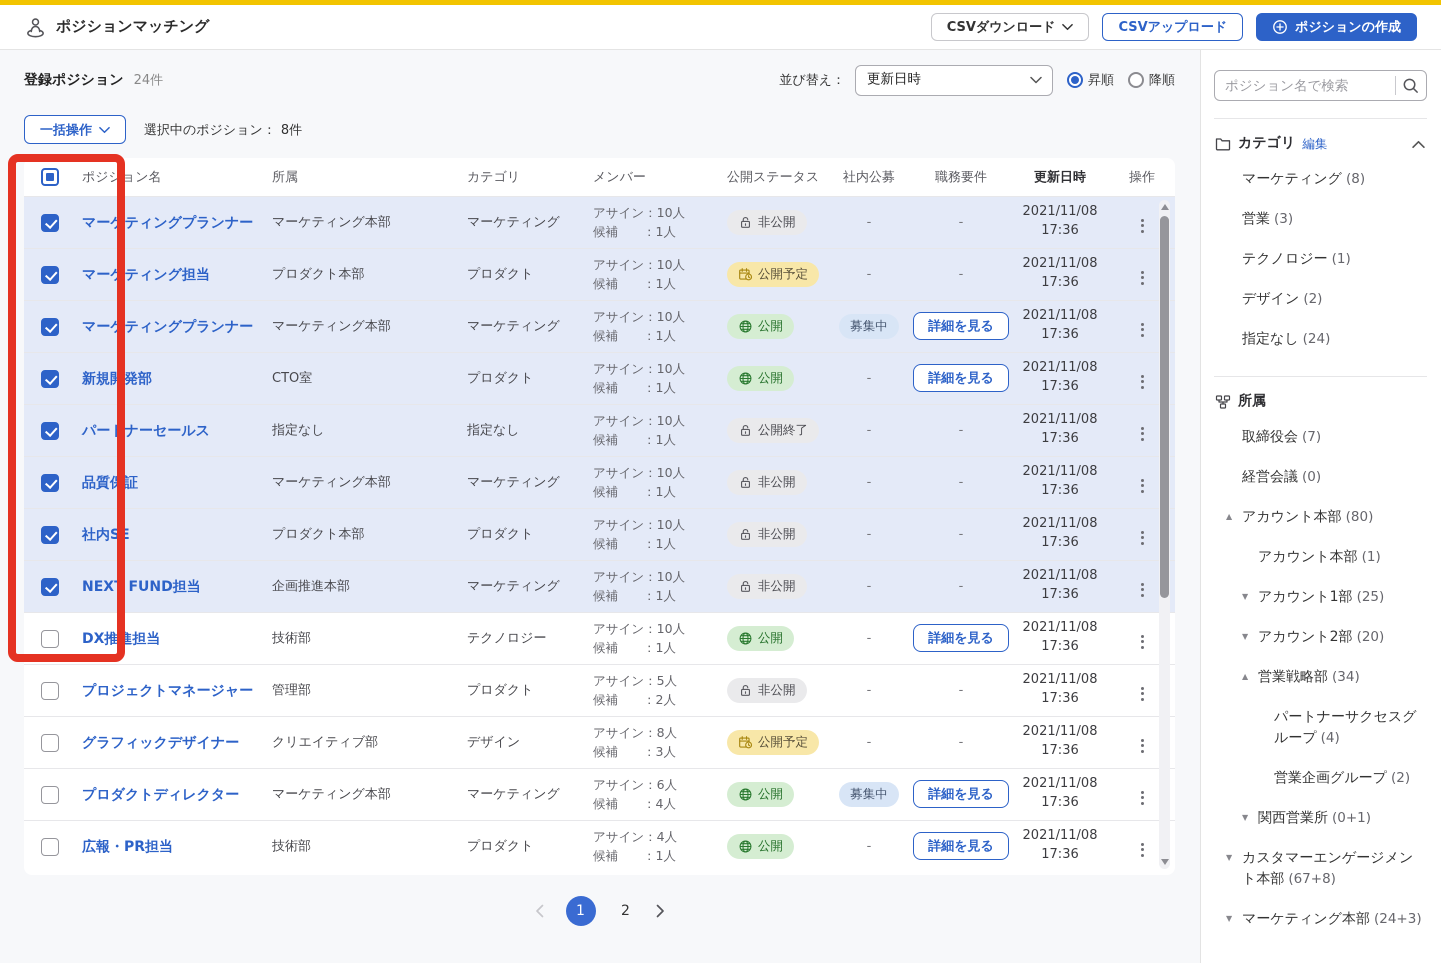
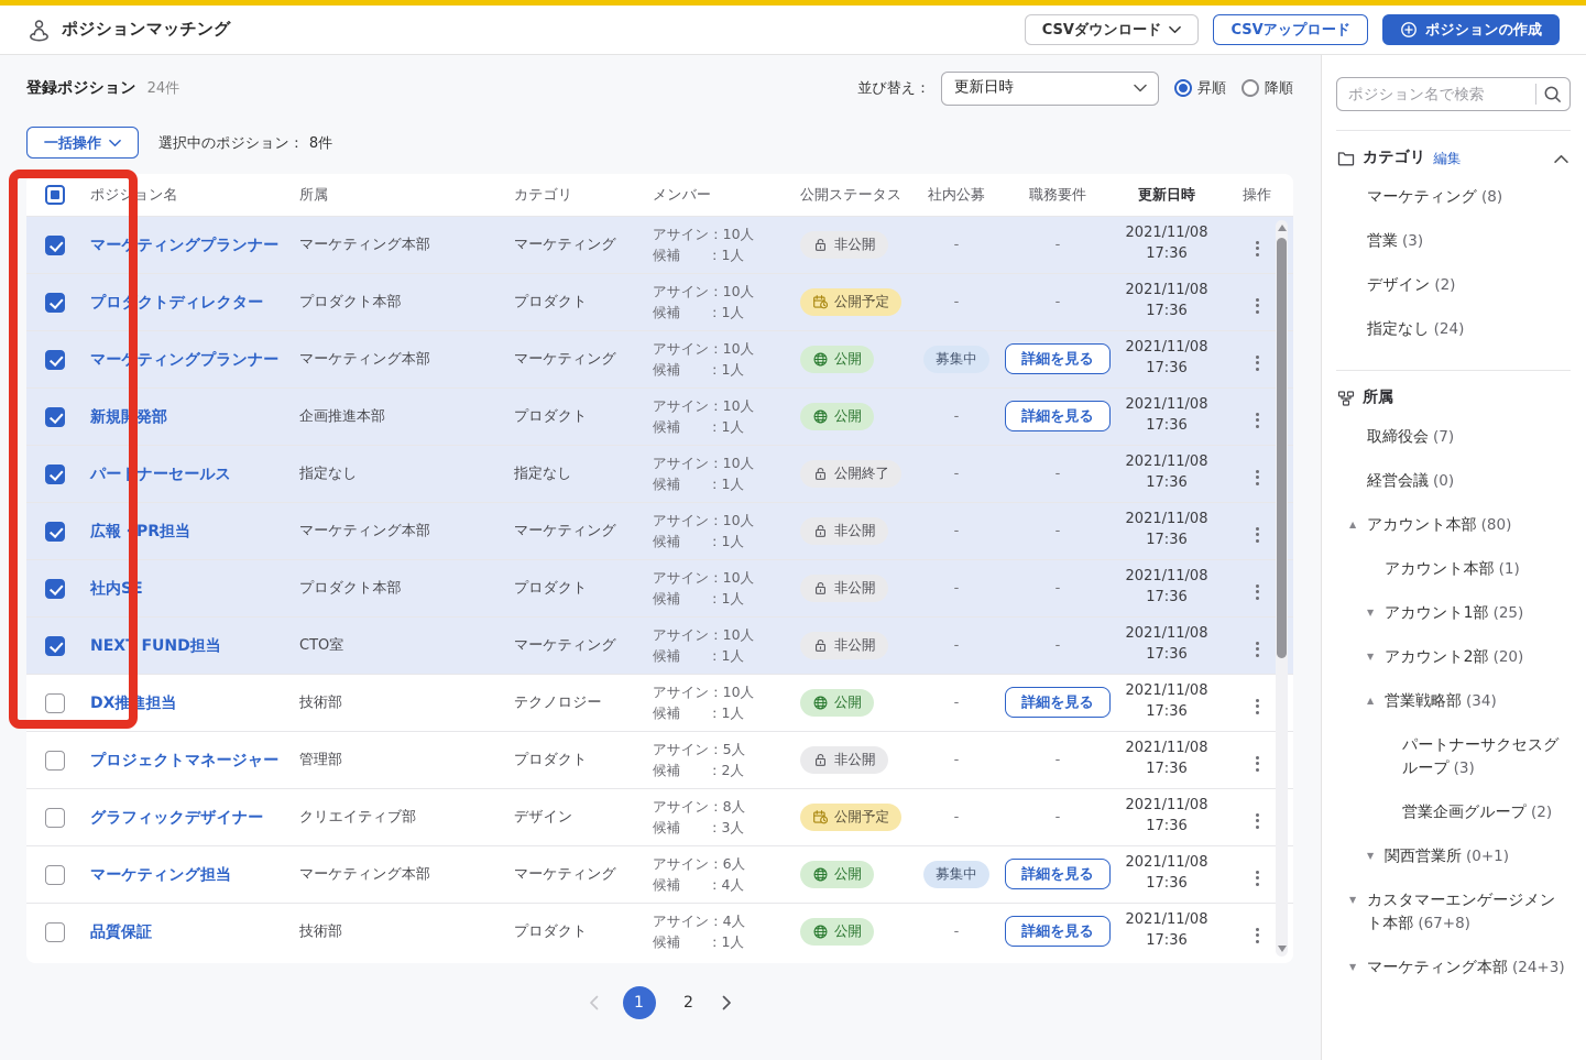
  ポジションマッチング
  CSVダウンロード
  CSVアップロード
  ポジションの作成
  登録ポジション
  24件
  並び替え：
  更新日時
  昇順
  降順
  一括操作
  選択中のポジション： 8件
  	ポジション名	所属	カテゴリ	メンバー	公開ステータス	社内公募	職務要件	更新日時	操作
  	マーケティングプランナー	マーケティング本部	マーケティング	アサイン：10人候補 ：1人	非公開	-	-	2021/11/0817:36
- 	マーケティング担当	プロダクト本部	プロダクト	アサイン：10人候補 ：1人	公開予定	-	-	2021/11/0817:36
+ 	プロダクトディレクター	プロダクト本部	プロダクト	アサイン：10人候補 ：1人	公開予定	-	-	2021/11/0817:36
  	マーケティングプランナー	マーケティング本部	マーケティング	アサイン：10人候補 ：1人	公開	募集中	詳細を見る	2021/11/0817:36
- 	新規開発部	CTO室	プロダクト	アサイン：10人候補 ：1人	公開	-	詳細を見る	2021/11/0817:36
+ 	新規開発部	企画推進本部	プロダクト	アサイン：10人候補 ：1人	公開	-	詳細を見る	2021/11/0817:36
  	パートナーセールス	指定なし	指定なし	アサイン：10人候補 ：1人	公開終了	-	-	2021/11/0817:36
- 	品質保証	マーケティング本部	マーケティング	アサイン：10人候補 ：1人	非公開	-	-	2021/11/0817:36
+ 	広報・PR担当	マーケティング本部	マーケティング	アサイン：10人候補 ：1人	非公開	-	-	2021/11/0817:36
  	社内SE	プロダクト本部	プロダクト	アサイン：10人候補 ：1人	非公開	-	-	2021/11/0817:36
- 	NEXT FUND担当	企画推進本部	マーケティング	アサイン：10人候補 ：1人	非公開	-	-	2021/11/0817:36
+ 	NEXT FUND担当	CTO室	マーケティング	アサイン：10人候補 ：1人	非公開	-	-	2021/11/0817:36
  	DX推進担当	技術部	テクノロジー	アサイン：10人候補 ：1人	公開	-	詳細を見る	2021/11/0817:36
  	プロジェクトマネージャー	管理部	プロダクト	アサイン：5人候補 ：2人	非公開	-	-	2021/11/0817:36
  	グラフィックデザイナー	クリエイティブ部	デザイン	アサイン：8人候補 ：3人	公開予定	-	-	2021/11/0817:36
- 	プロダクトディレクター	マーケティング本部	マーケティング	アサイン：6人候補 ：4人	公開	募集中	詳細を見る	2021/11/0817:36
+ 	マーケティング担当	マーケティング本部	マーケティング	アサイン：6人候補 ：4人	公開	募集中	詳細を見る	2021/11/0817:36
- 	広報・PR担当	技術部	プロダクト	アサイン：4人候補 ：1人	公開	-	詳細を見る	2021/11/0817:36
+ 	品質保証	技術部	プロダクト	アサイン：4人候補 ：1人	公開	-	詳細を見る	2021/11/0817:36
  1
  2
  ポジション名で検索
  カテゴリ
  編集
  マーケティング (8)
  営業 (3)
- テクノロジー (1)
  デザイン (2)
  指定なし (24)
  所属
  取締役会 (7)
  経営会議 (0)
  ▲ アカウント本部 (80)
  アカウント本部 (1)
  ▼ アカウント1部 (25)
  ▼ アカウント2部 (20)
  ▲ 営業戦略部 (34)
- パートナーサクセスグループ (4)
+ パートナーサクセスグループ (3)
  営業企画グループ (2)
  ▼ 関西営業所 (0+1)
  ▼ カスタマーエンゲージメント本部 (67+8)
  ▼ マーケティング本部 (24+3)
